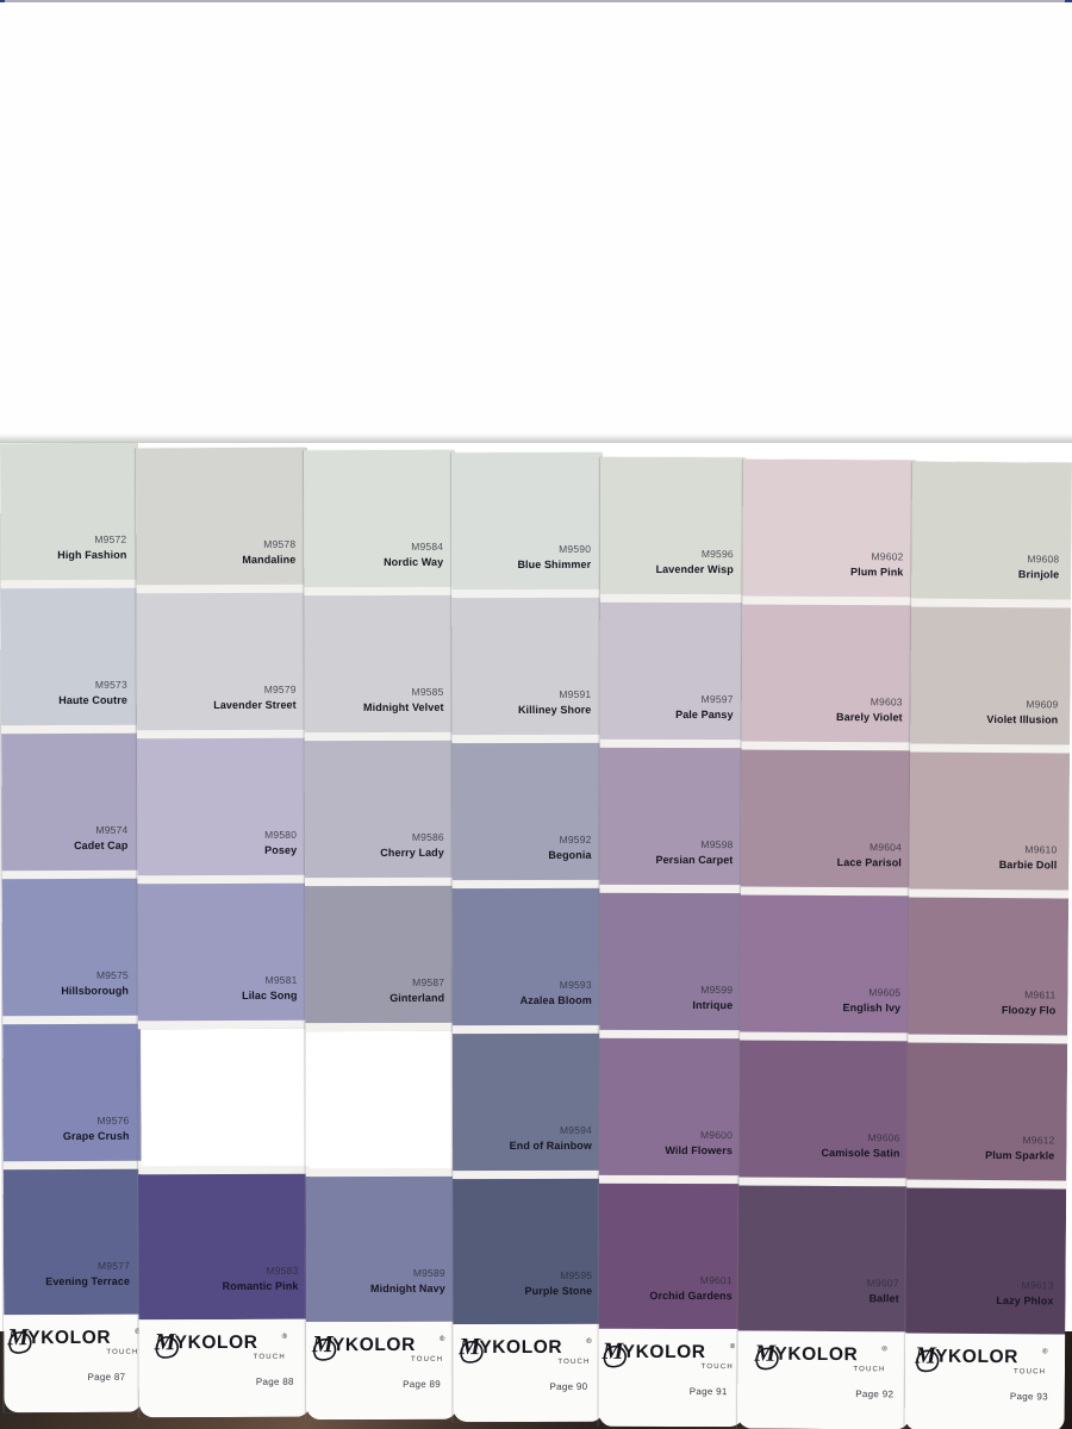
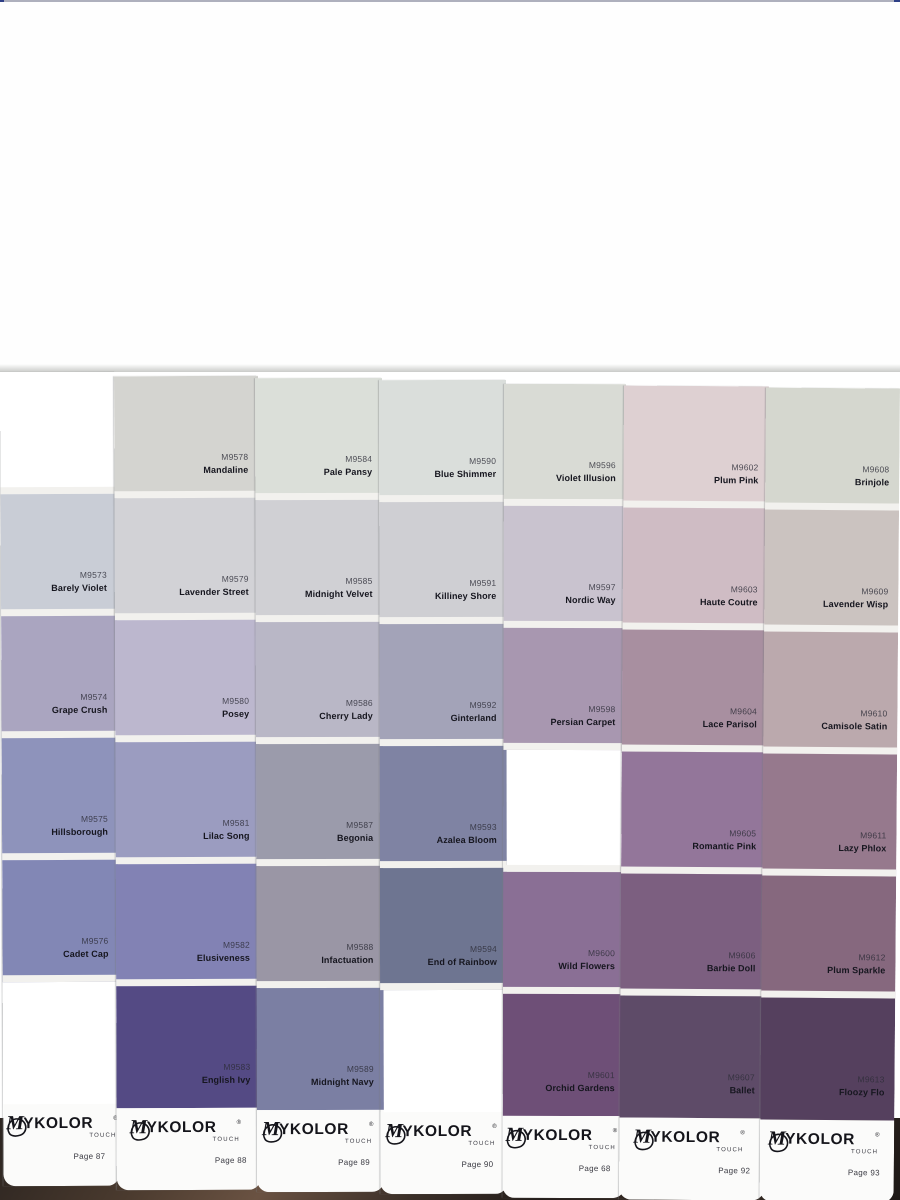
- M9572
- High Fashion
  M9573
- Haute Coutre
+ Barely Violet
  M9574
- Cadet Cap
+ Grape Crush
  M9575
  Hillsborough
  M9576
- Grape Crush
+ Cadet Cap
- M9577
- Evening Terrace
  M
  YKOLOR
  Page 87
  M9578
  Mandaline
  M9579
  Lavender Street
  M9580
  Posey
  M9581
  Lilac Song
+ M9582
+ Elusiveness
  M9583
- Romantic Pink
+ English Ivy
  M
  YKOLOR
  Page 88
  M9584
- Nordic Way
+ Pale Pansy
  M9585
  Midnight Velvet
  M9586
  Cherry Lady
  M9587
- Ginterland
+ Begonia
+ M9588
+ Infactuation
  M9589
  Midnight Navy
  M
  YKOLOR
  Page 89
  M9590
  Blue Shimmer
  M9591
  Killiney Shore
  M9592
- Begonia
+ Ginterland
  M9593
  Azalea Bloom
  M9594
  End of Rainbow
- M9595
- Purple Stone
  M
  YKOLOR
  Page 90
  M9596
- Lavender Wisp
+ Violet Illusion
  M9597
- Pale Pansy
+ Nordic Way
  M9598
  Persian Carpet
- M9599
- Intrique
  M9600
  Wild Flowers
  M9601
  Orchid Gardens
  M
  YKOLOR
- Page 91
+ Page 68
  M9602
  Plum Pink
  M9603
- Barely Violet
+ Haute Coutre
  M9604
  Lace Parisol
  M9605
- English Ivy
+ Romantic Pink
  M9606
- Camisole Satin
+ Barbie Doll
  M9607
  Ballet
  M
  YKOLOR
  Page 92
  M9608
  Brinjole
  M9609
- Violet Illusion
+ Lavender Wisp
  M9610
- Barbie Doll
+ Camisole Satin
  M9611
- Floozy Flo
+ Lazy Phlox
  M9612
  Plum Sparkle
  M9613
- Lazy Phlox
+ Floozy Flo
  M
  YKOLOR
  Page 93
